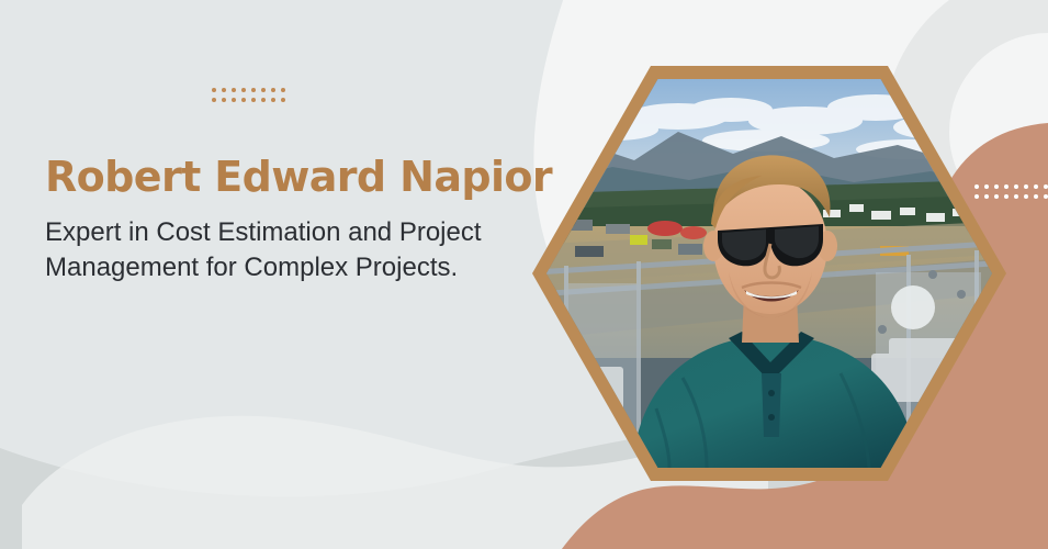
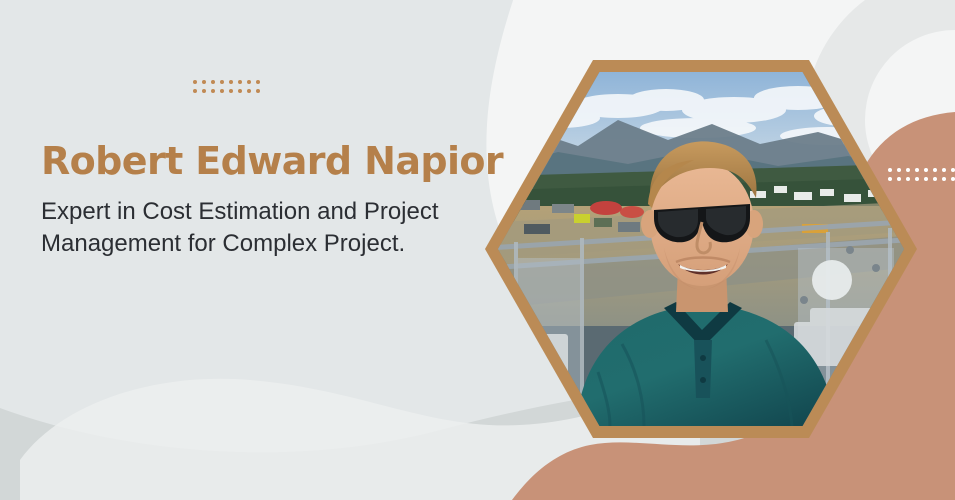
  Robert Edward Napio
- Expert in Cost Estimation and Project Management for Complex Projects.
+ Expert in Cost Estimation and Project Management for Complex Project.
